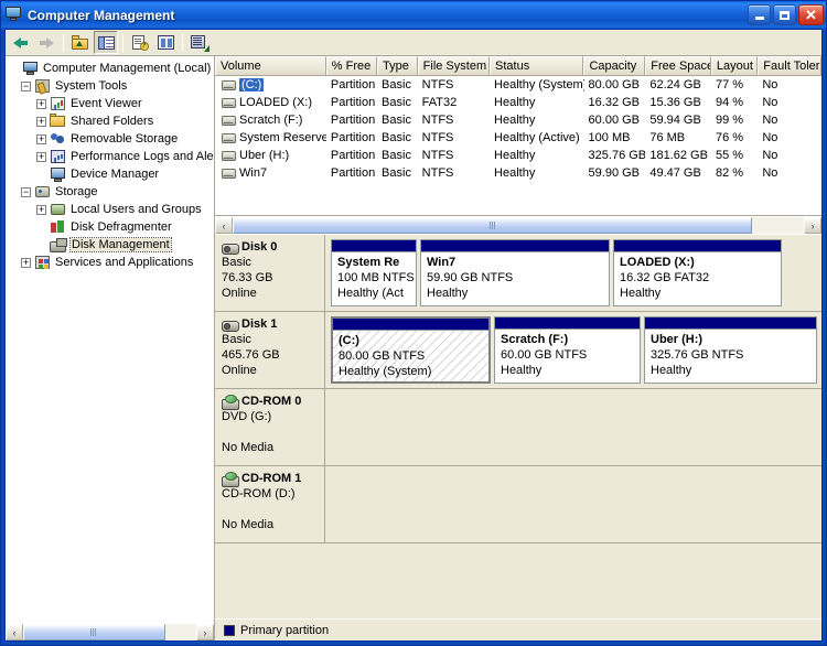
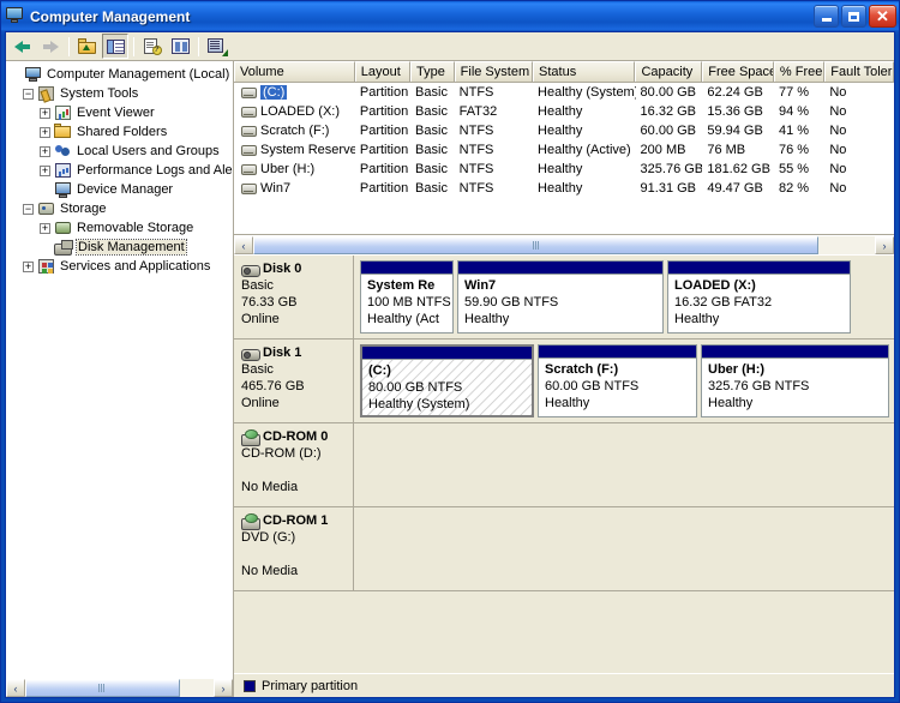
  Computer Management
  ✕
  Computer Management (Local)
  −
  System Tools
  +
  Event Viewer
  +
  Shared Folders
  +
- Removable Storage
+ Local Users and Groups
  +
  Performance Logs and Ale
  Device Manager
  −
  Storage
  +
- Local Users and Groups
+ Removable Storage
- Disk Defragmenter
  Disk Management
  +
  Services and Applications
  ‹
  ›
  Volume
- % Free
+ Layout
  Type
  File System
  Status
  Capacity
  Free Spac
- Layout
+ % Free
  Fault Toler
  (C:)
  Partition
  Basic
  NTFS
  Healthy (System
  80.00 GB
  62.24 GB
  77 %
  No
  LOADED (X:)
  Partition
  Basic
  FAT32
  Healthy
  16.32 GB
  15.36 GB
  94 %
  No
  Scratch (F:)
  Partition
  Basic
  NTFS
  Healthy
  60.00 GB
  59.94 GB
- 99 %
+ 41 %
  No
  System Reserve
  Partition
  Basic
  NTFS
  Healthy (Active)
- 100 MB
+ 200 MB
  76 MB
  76 %
  No
  Uber (H:)
  Partition
  Basic
  NTFS
  Healthy
  325.76 GB
  181.62 GB
  55 %
  No
  Win7
  Partition
  Basic
  NTFS
  Healthy
- 59.90 GB
+ 91.31 GB
  49.47 GB
  82 %
  No
  ‹
  ›
  Disk 0
  Basic
  76.33 GB
  Online
  System Re
  100 MB NTFS
  Healthy (Act
  Win7
  59.90 GB NTFS
  Healthy
  LOADED (X:)
  16.32 GB FAT32
  Healthy
  Disk 1
  Basic
  465.76 GB
  Online
  (C:)
  80.00 GB NTFS
  Healthy (System)
  Scratch (F:)
  60.00 GB NTFS
  Healthy
  Uber (H:)
  325.76 GB NTFS
  Healthy
  CD-ROM 0
- DVD (G:)
+ CD-ROM (D:)
  No Media
  CD-ROM 1
- CD-ROM (D:)
+ DVD (G:)
  No Media
  Primary partition
